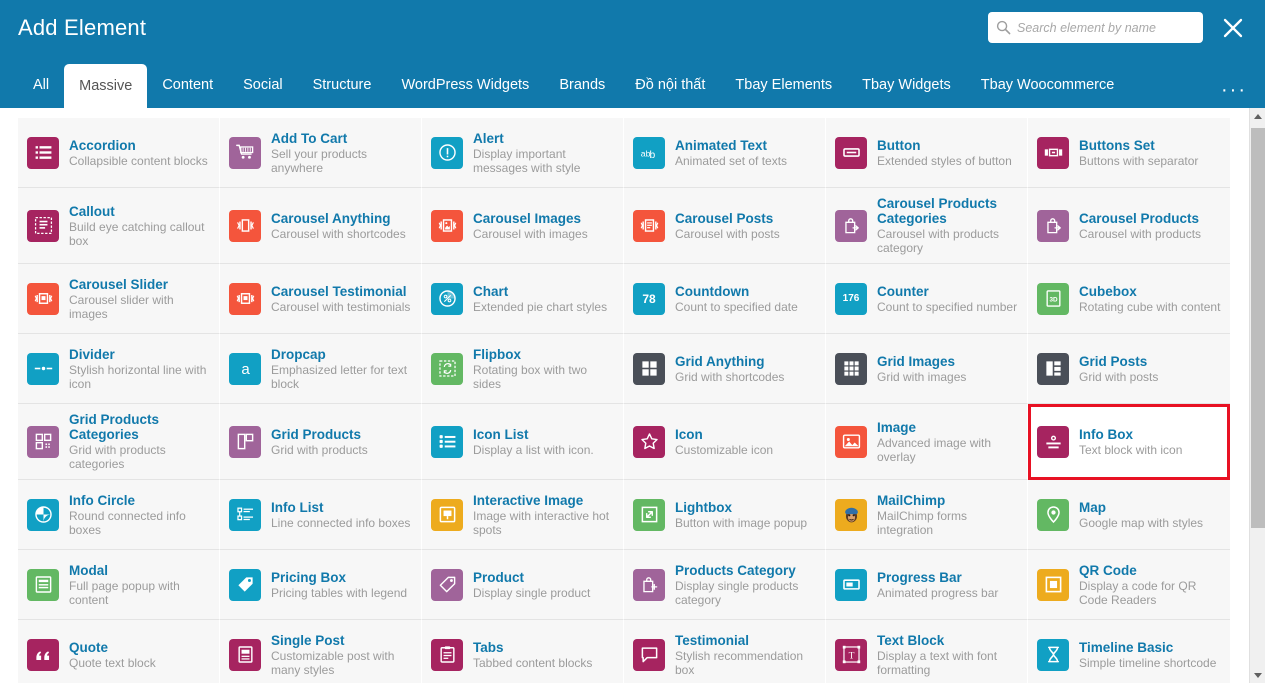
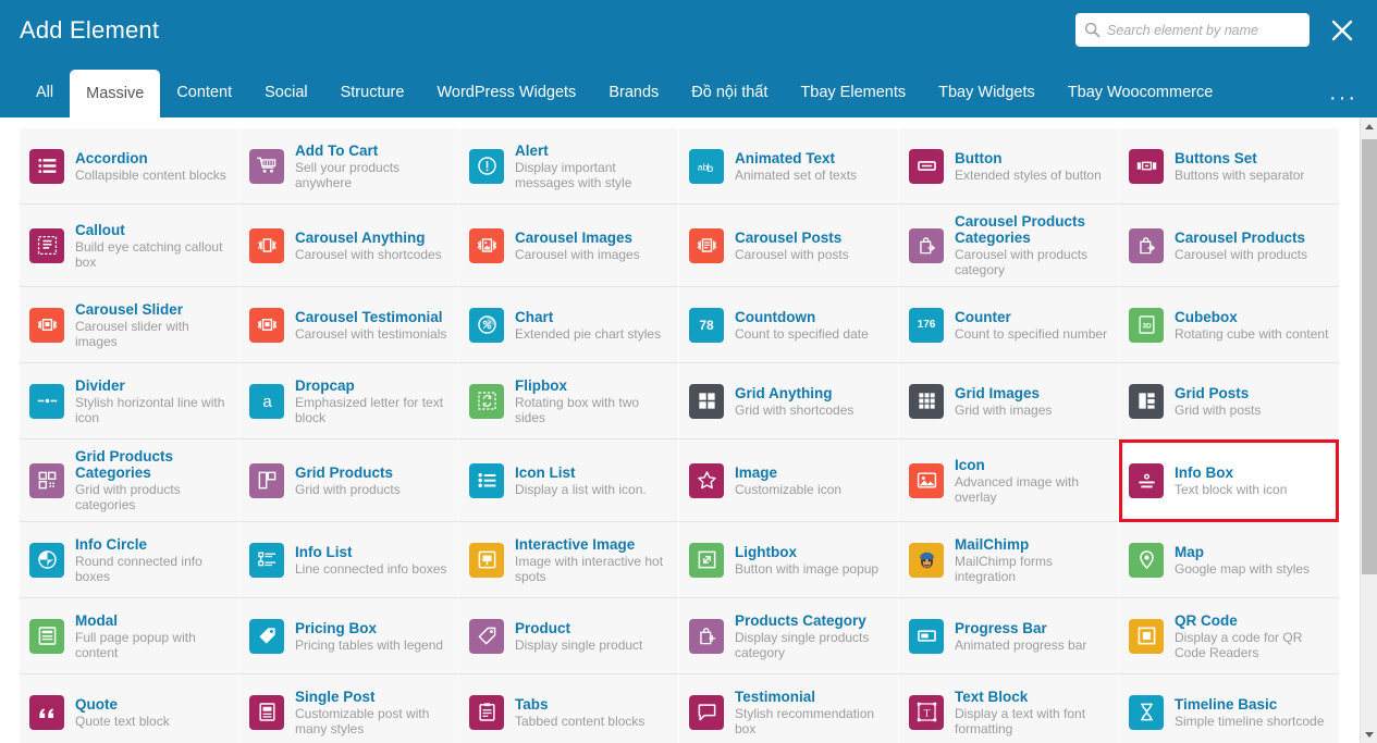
  Add Element
  Search element by name
  All
  Massive
  Content
  Social
  Structure
  WordPress Widgets
  Brands
  Đồ nội thất
  Tbay Elements
  Tbay Widgets
  Tbay Woocommerce
  ···
  Accordion
  Collapsible content blocks
  Add To Cart
  Sell your products anywhere
  Alert
  Display important messages with style
  ab
  b
  Animated Text
  Animated set of texts
  Button
  Extended styles of button
  Buttons Set
  Buttons with separator
  Callout
  Build eye catching callout box
  Carousel Anything
  Carousel with shortcodes
  Carousel Images
  Carousel with images
  Carousel Posts
  Carousel with posts
  Carousel Products Categories
  Carousel with products category
  Carousel Products
  Carousel with products
  Carousel Slider
  Carousel slider with images
  Carousel Testimonial
  Carousel with testimonials
  Chart
  Extended pie chart styles
  78
  Countdown
  Count to specified date
  176
  Counter
  Count to specified number
  Cubebox
  Rotating cube with content
  Divider
  Stylish horizontal line with icon
  a
  Dropcap
  Emphasized letter for text block
  Flipbox
  Rotating box with two sides
  Grid Anything
  Grid with shortcodes
  Grid Images
  Grid with images
  Grid Posts
  Grid with posts
  Grid Products Categories
  Grid with products categories
  Grid Products
  Grid with products
  Icon List
  Display a list with icon.
- Icon
+ Image
  Customizable icon
- Image
+ Icon
  Advanced image with overlay
  Info Box
  Text block with icon
  Info Circle
  Round connected info boxes
  Info List
  Line connected info boxes
  Interactive Image
  Image with interactive hot spots
  Lightbox
  Button with image popup
  MailChimp
  MailChimp forms integration
  Map
  Google map with styles
  Modal
  Full page popup with content
  Pricing Box
  Pricing tables with legend
  Product
  Display single product
  Products Category
  Display single products category
  Progress Bar
  Animated progress bar
  QR Code
  Display a code for QR Code Readers
  Quote
  Quote text block
  Single Post
  Customizable post with many styles
  Tabs
  Tabbed content blocks
  Testimonial
  Stylish recommendation box
  T
  Text Block
  Display a text with font formatting
  Timeline Basic
  Simple timeline shortcode
